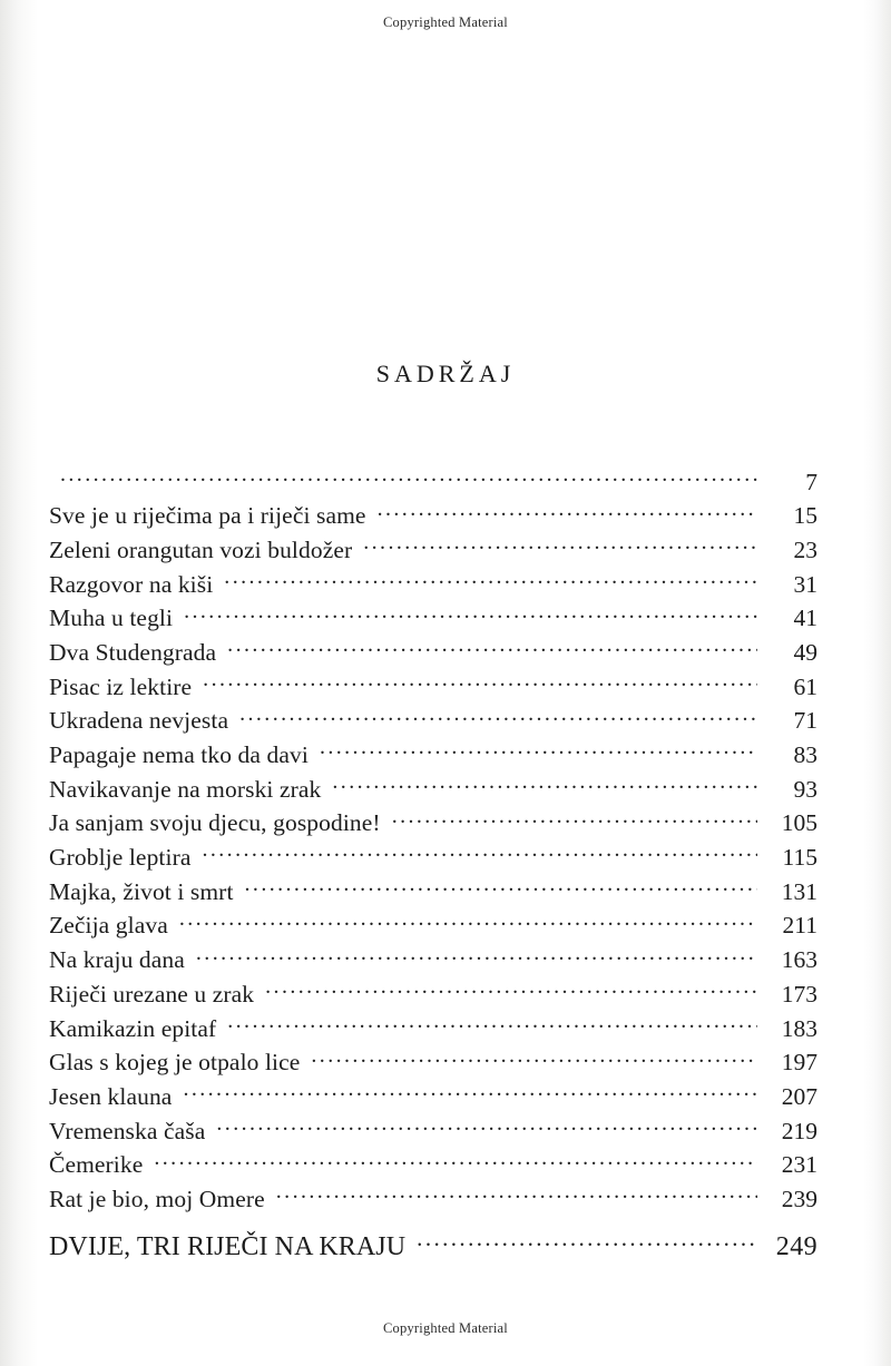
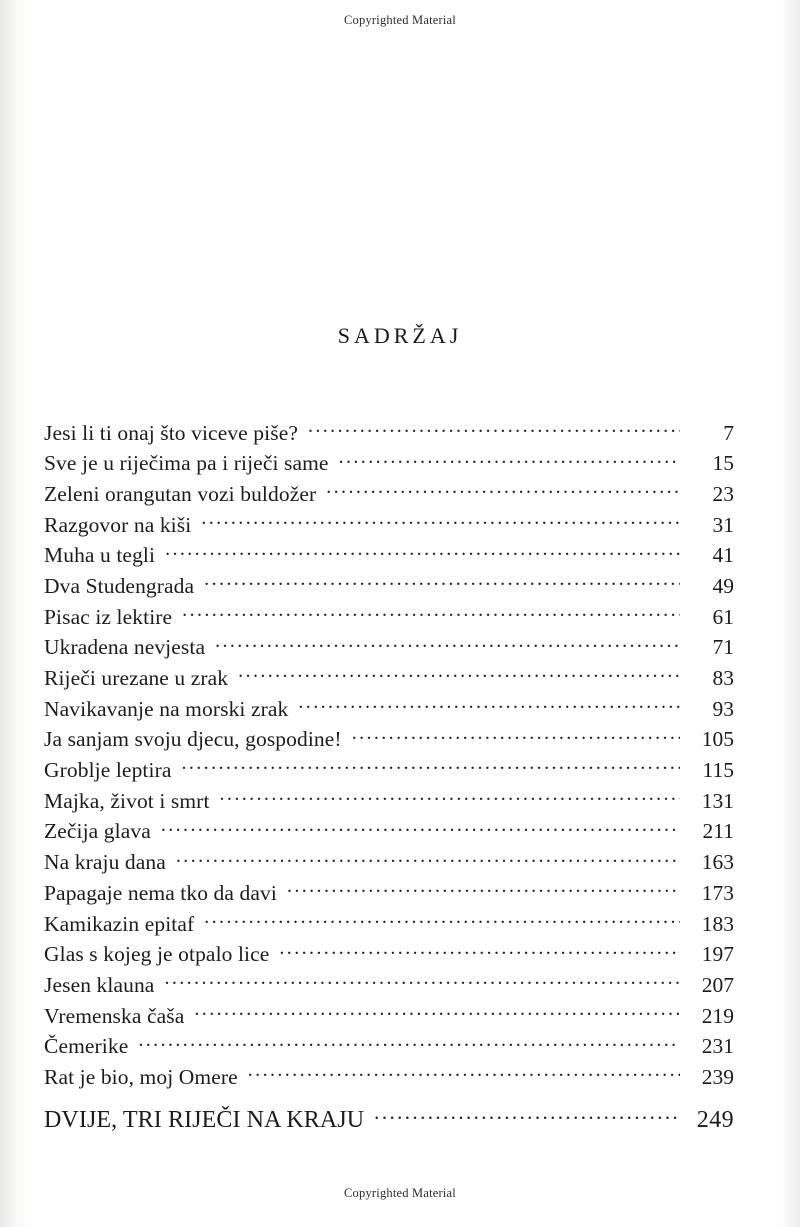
  Copyrighted Material
  SADRŽAJ
+ Jesi li ti onaj što viceve piše?
  7
  Sve je u riječima pa i riječi same
  15
  Zeleni orangutan vozi buldožer
  23
  Razgovor na kiši
  31
  Muha u tegli
  41
  Dva Studengrada
  49
  Pisac iz lektire
  61
  Ukradena nevjesta
  71
- Papagaje nema tko da davi
+ Riječi urezane u zrak
  83
  Navikavanje na morski zrak
  93
  Ja sanjam svoju djecu, gospodine!
  105
  Groblje leptira
  115
  Majka, život i smrt
  131
  Zečija glava
  211
  Na kraju dana
  163
- Riječi urezane u zrak
+ Papagaje nema tko da davi
  173
  Kamikazin epitaf
  183
  Glas s kojeg je otpalo lice
  197
  Jesen klauna
  207
  Vremenska čaša
  219
  Čemerike
  231
  Rat je bio, moj Omere
  239
  DVIJE, TRI RIJEČI NA KRAJU
  249
  Copyrighted Material
